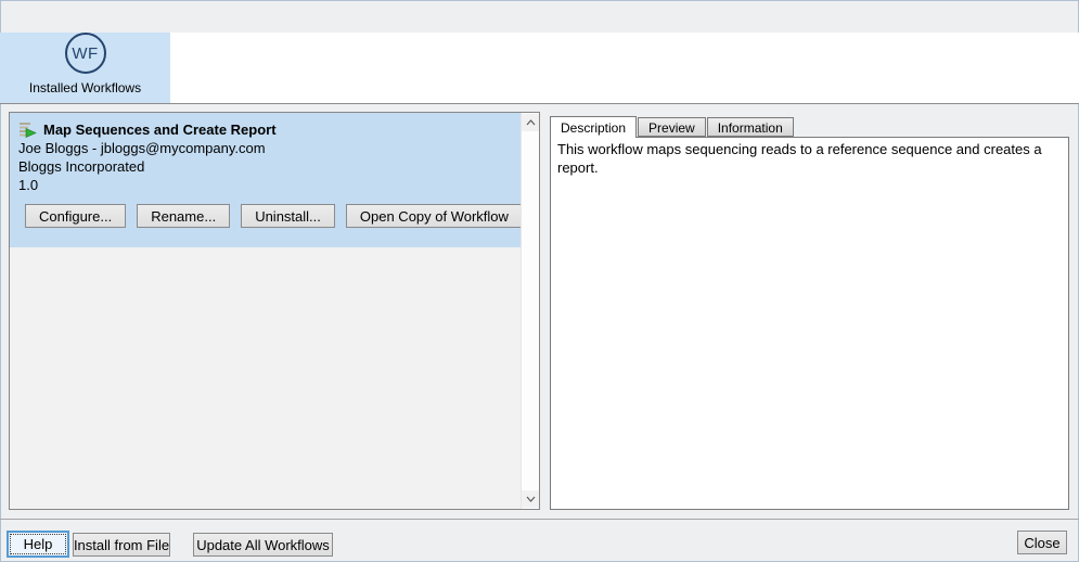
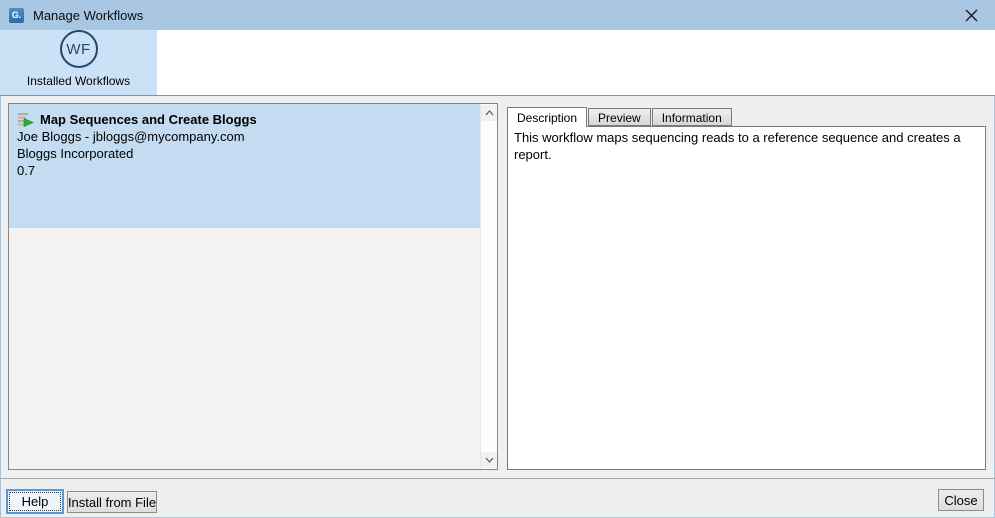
+ G.
+ Manage Workflows
  WF
  Installed Workflows
- Map Sequences and Create Report
+ Map Sequences and Create Bloggs
  Joe Bloggs - jbloggs@mycompany.com
  Bloggs Incorporated
- 1.0
+ 0.7
- Configure...
- Rename...
- Uninstall...
- Open Copy of Workflow
  Description
  Preview
  Information
  This workflow maps sequencing reads to a reference sequence and creates a report.
  Help
  Install from File
- Update All Workflows
  Close
